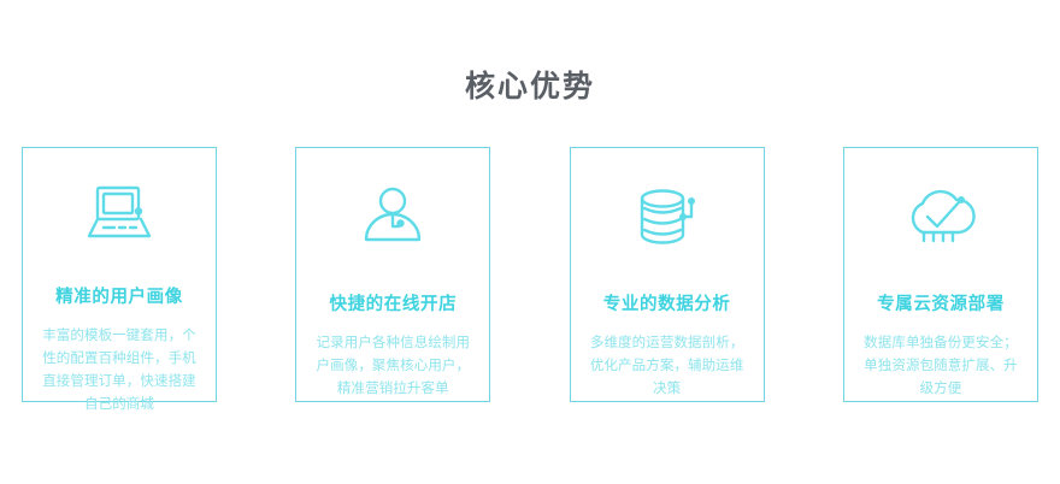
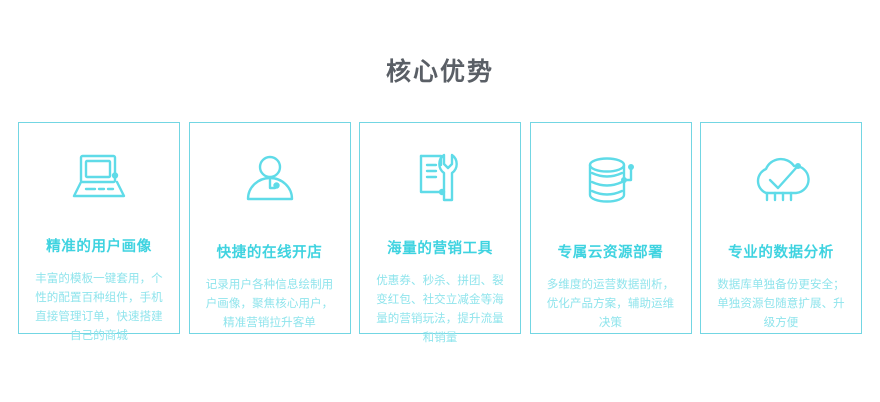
  核心优势
  精准的用户画像
  丰富的模板一键套用，个性的配置百种组件，手机直接管理订单，快速搭建自己的商城
  快捷的在线开店
  记录用户各种信息绘制用户画像，聚焦核心用户，精准营销拉升客单
+ 海量的营销工具
+ 优惠券、秒杀、拼团、裂变红包、社交立减金等海量的营销玩法，提升流量和销量
- 专业的数据分析
+ 专属云资源部署
  多维度的运营数据剖析，优化产品方案，辅助运维决策
- 专属云资源部署
+ 专业的数据分析
  数据库单独备份更安全；单独资源包随意扩展、升级方便
